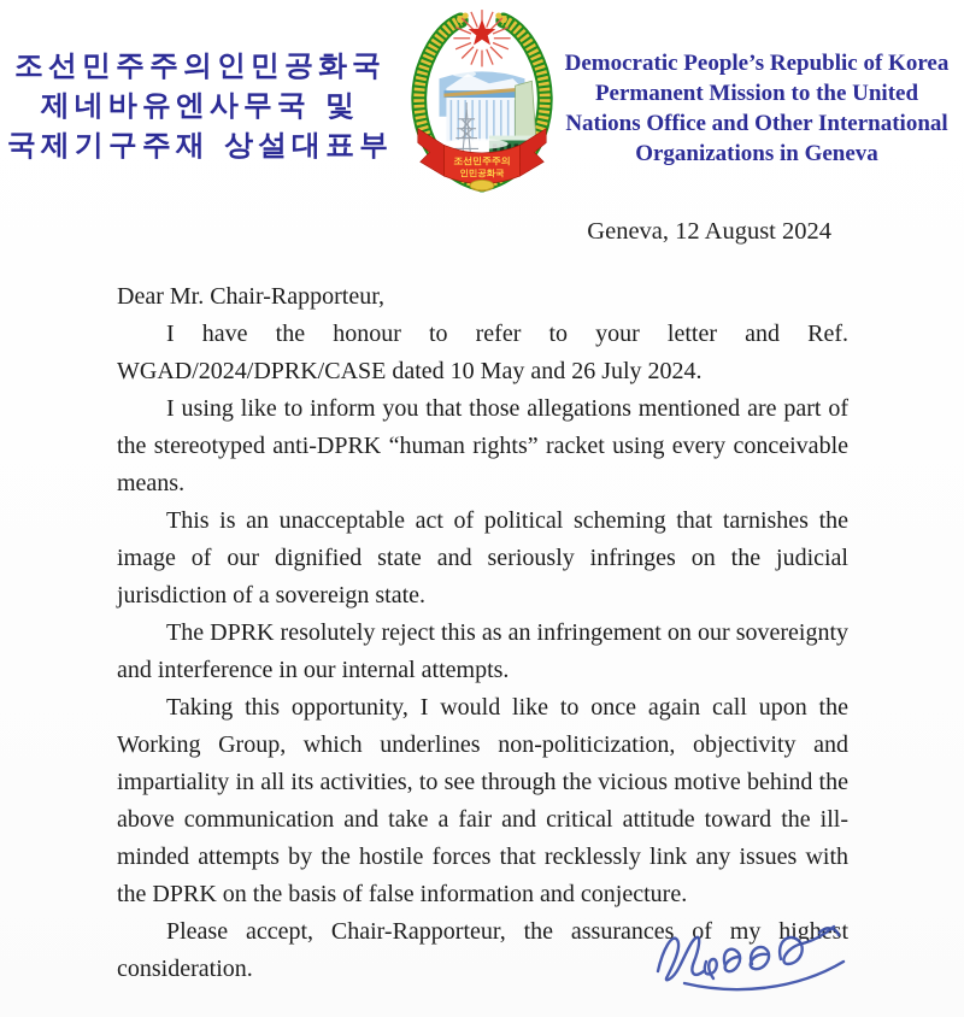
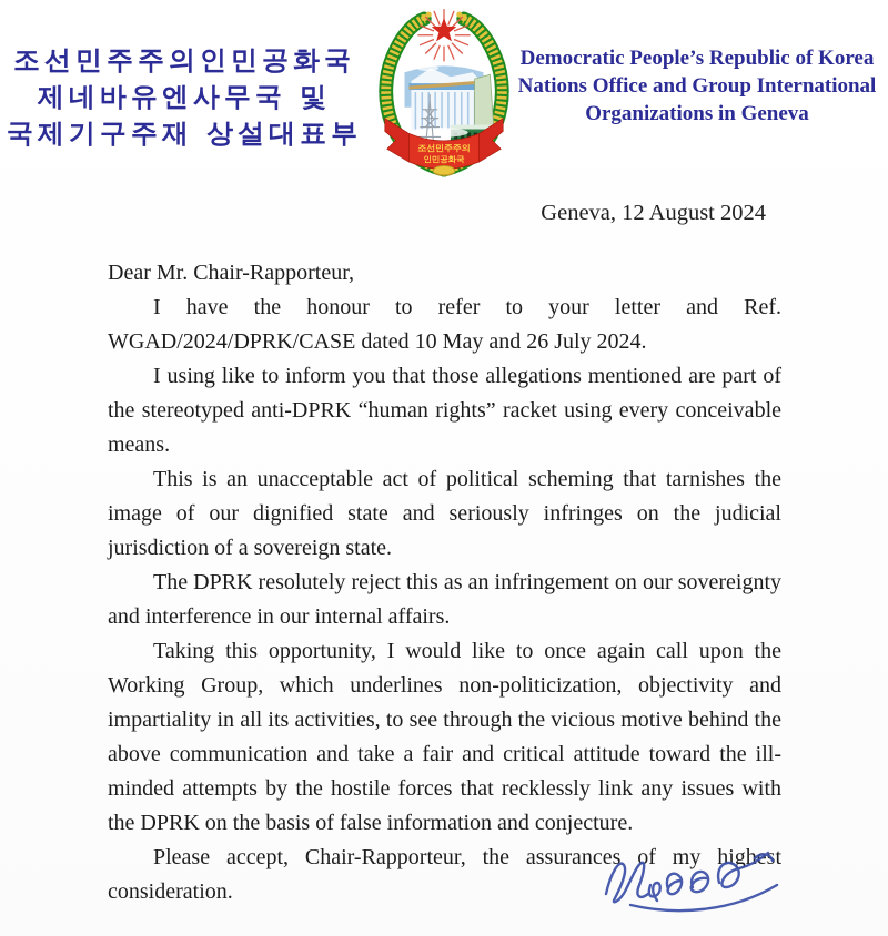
  조선민주주의인민공화국
  제네바유엔사무국 및
  국제기구주재 상설대표부
  조선민주주의
  인민공화국
  Democratic People’s Republic of Korea
- Permanent Mission to the United
- Nations Office and Other International
+ Nations Office and Group International
  Organizations in Geneva
  Geneva, 12 August 2024
  Dear Mr. Chair-Rapporteur,
  I have the honour to refer to your letter and Ref. WGAD/2024/DPRK/CASE dated 10 May and 26 July 2024.
  I using like to inform you that those allegations mentioned are part of the stereotyped anti-DPRK “human rights” racket using every conceivable means.
  This is an unacceptable act of political scheming that tarnishes the image of our dignified state and seriously infringes on the judicial jurisdiction of a sovereign state.
- The DPRK resolutely reject this as an infringement on our sovereignty and interference in our internal attempts.
+ The DPRK resolutely reject this as an infringement on our sovereignty and interference in our internal affairs.
  Taking this opportunity, I would like to once again call upon the Working Group, which underlines non-politicization, objectivity and impartiality in all its activities, to see through the vicious motive behind the above communication and take a fair and critical attitude toward the ill-minded attempts by the hostile forces that recklessly link any issues with the DPRK on the basis of false information and conjecture.
  Please accept, Chair-Rapporteur, the assurances of my hight consideration.
